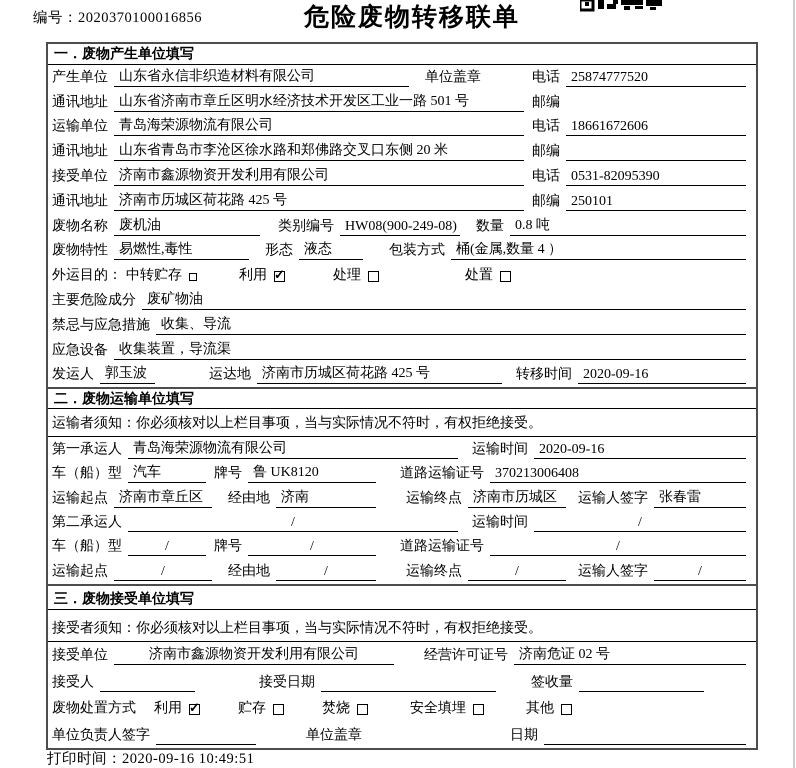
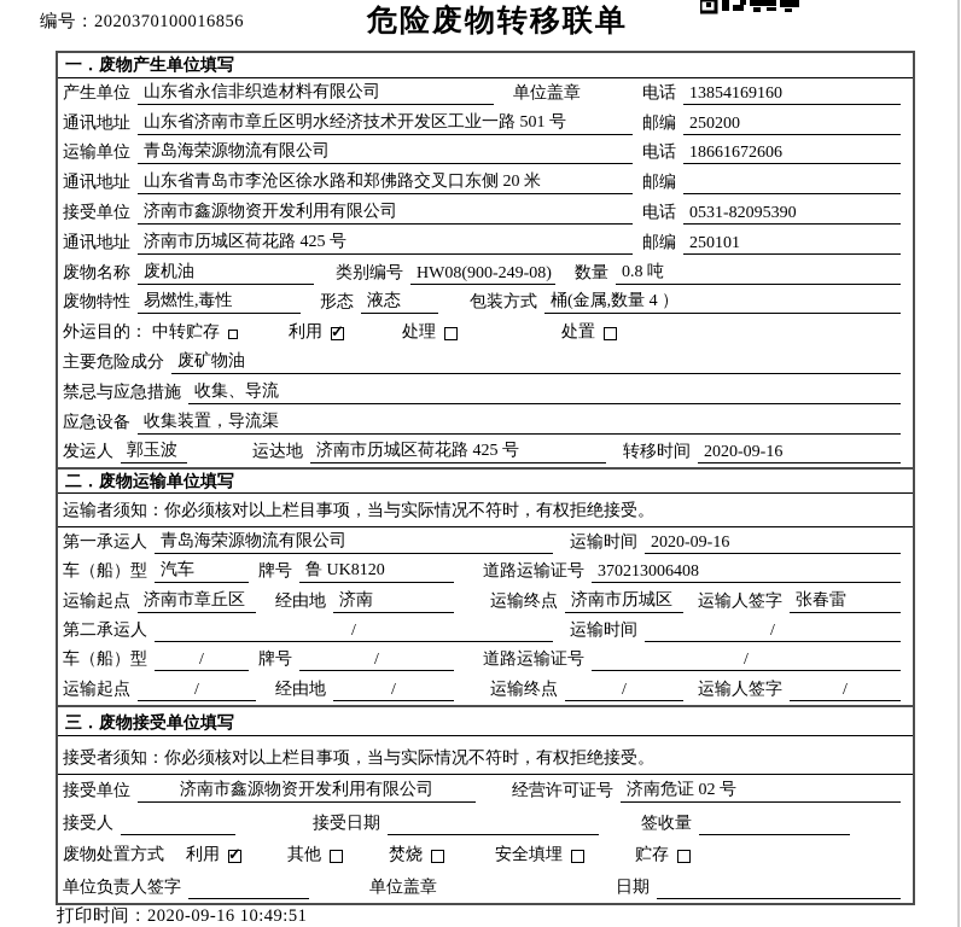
  编号：2020370100016856
  危险废物转移联单
  一．废物产生单位填写
  产生单位
  山东省永信非织造材料有限公司
  单位盖章
  电话
- 25874777520
+ 13854169160
  通讯地址
  山东省济南市章丘区明水经济技术开发区工业一路 501 号
  邮编
+ 250200
  运输单位
  青岛海荣源物流有限公司
  电话
  18661672606
  通讯地址
  山东省青岛市李沧区徐水路和郑佛路交叉口东侧 20 米
  邮编
  接受单位
  济南市鑫源物资开发利用有限公司
  电话
  0531-82095390
  通讯地址
  济南市历城区荷花路 425 号
  邮编
  250101
  废物名称
  废机油
  类别编号
  HW08(900-249-08)
  数量
  0.8 吨
  废物特性
  易燃性,毒性
  形态
  液态
  包装方式
  桶(金属,数量 4 ）
  外运目的：
  中转贮存
  利用
  处理
  处置
  主要危险成分
  废矿物油
  禁忌与应急措施
  收集、导流
  应急设备
  收集装置，导流渠
  发运人
  郭玉波
  运达地
  济南市历城区荷花路 425 号
  转移时间
  2020-09-16
  二．废物运输单位填写
  运输者须知：你必须核对以上栏目事项，当与实际情况不符时，有权拒绝接受。
  第一承运人
  青岛海荣源物流有限公司
  运输时间
  2020-09-16
  车（船）型
  汽车
  牌号
  鲁 UK8120
  道路运输证号
  370213006408
  运输起点
  济南市章丘区
  经由地
  济南
  运输终点
  济南市历城区
  运输人签字
  张春雷
  第二承运人
  /
  运输时间
  /
  车（船）型
  /
  牌号
  /
  道路运输证号
  /
  运输起点
  /
  经由地
  /
  运输终点
  /
  运输人签字
  /
  三．废物接受单位填写
  接受者须知：你必须核对以上栏目事项，当与实际情况不符时，有权拒绝接受。
  接受单位
  济南市鑫源物资开发利用有限公司
  经营许可证号
  济南危证 02 号
  接受人
  接受日期
  签收量
  废物处置方式
  利用
- 贮存
+ 其他
  焚烧
  安全填埋
- 其他
+ 贮存
  单位负责人签字
  单位盖章
  日期
  打印时间：2020-09-16 10:49:51
